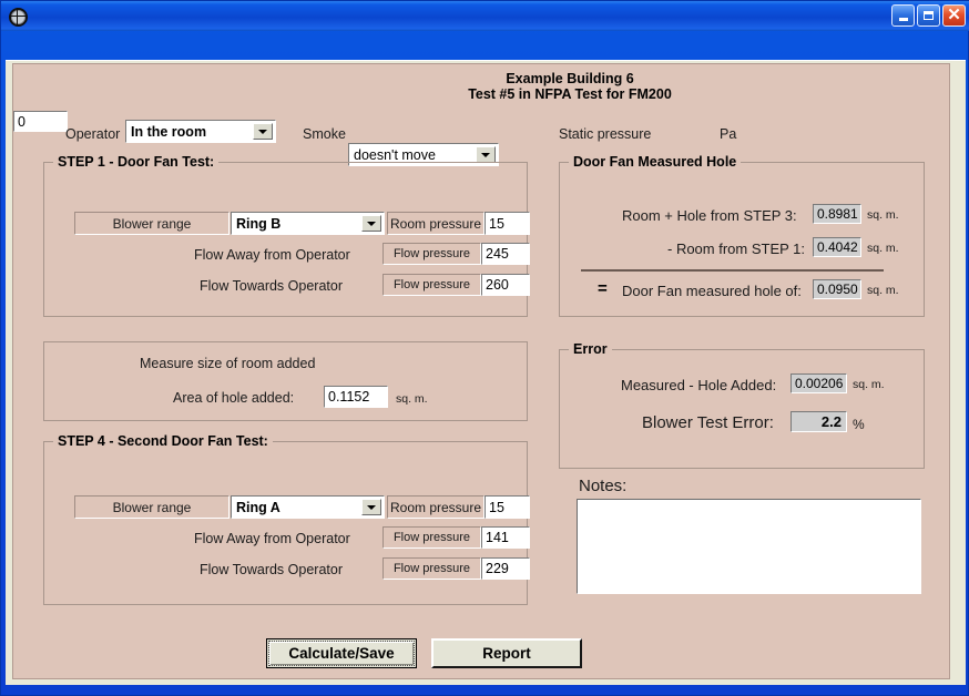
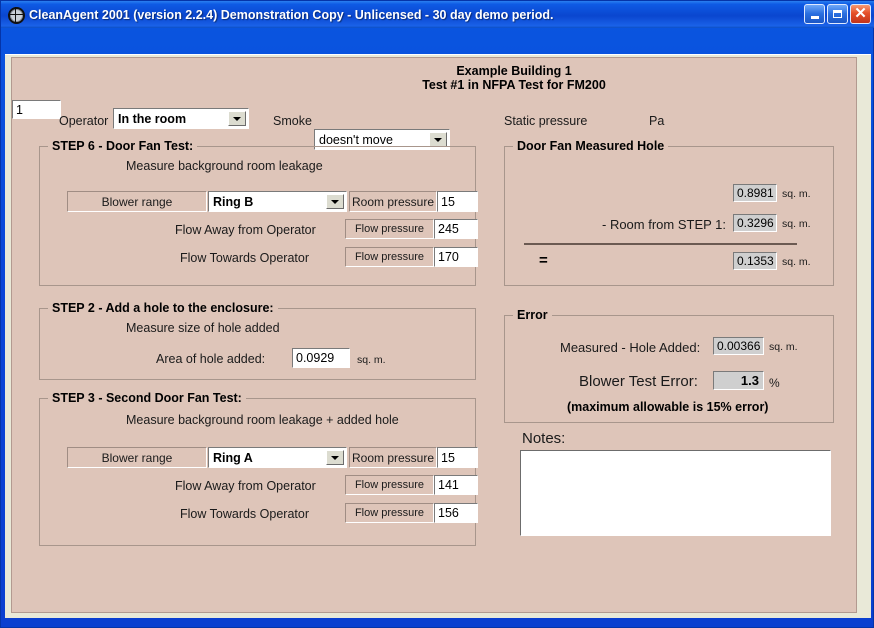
+ CleanAgent 2001 (version 2.2.4) Demonstration Copy - Unlicensed - 30 day demo period.
  ✕
- Example Building 6
+ Example Building 1
- Test #5 in NFPA Test for FM200
+ Test #1 in NFPA Test for FM200
  Operator
  In the room
  Smoke
  doesn't move
  Static pressure
- 0
+ 1
  Pa
- STEP 1 - Door Fan Test:
+ STEP 6 - Door Fan Test:
+ Measure background room leakage
  Blower range
  Ring B
  Room pressure
  15
  Flow Away from Operator
  Flow pressure
  245
  Flow Towards Operator
  Flow pressure
- 260
+ 170
+ STEP 2 - Add a hole to the enclosure:
- Measure size of room added
+ Measure size of hole added
  Area of hole added:
- 0.1152
+ 0.0929
  sq. m.
- STEP 4 - Second Door Fan Test:
+ STEP 3 - Second Door Fan Test:
+ Measure background room leakage + added hole
  Blower range
  Ring A
  Room pressure
  15
  Flow Away from Operator
  Flow pressure
  141
  Flow Towards Operator
  Flow pressure
- 229
+ 156
  Door Fan Measured Hole
- Room + Hole from STEP 3:
  0.8981
  sq. m.
  - Room from STEP 1:
- 0.4042
+ 0.3296
  sq. m.
  =
- Door Fan measured hole of:
- 0.0950
+ 0.1353
  sq. m.
  Error
  Measured - Hole Added:
- 0.00206
+ 0.00366
  sq. m.
  Blower Test Error:
- 2.2
+ 1.3
  %
+ (maximum allowable is 15% error)
  Notes:
- Calculate/Save
- Report
